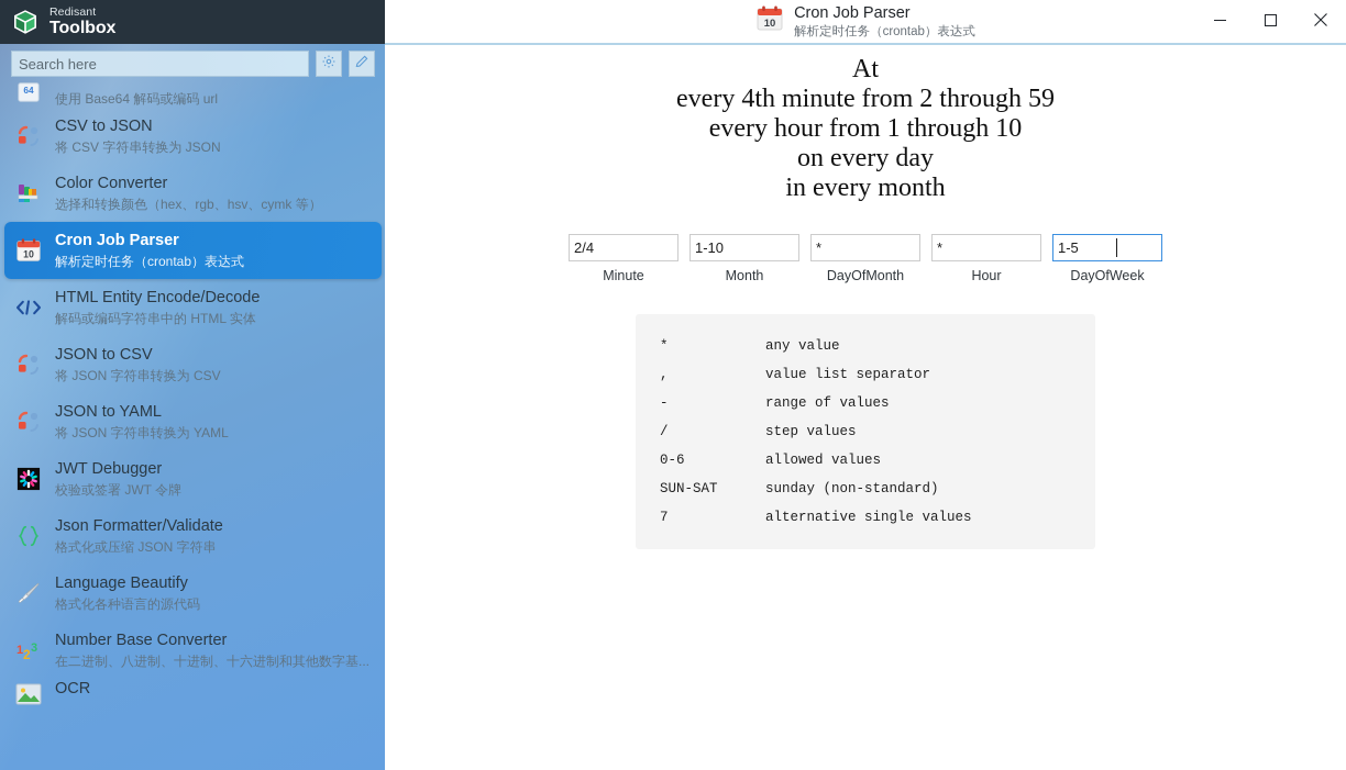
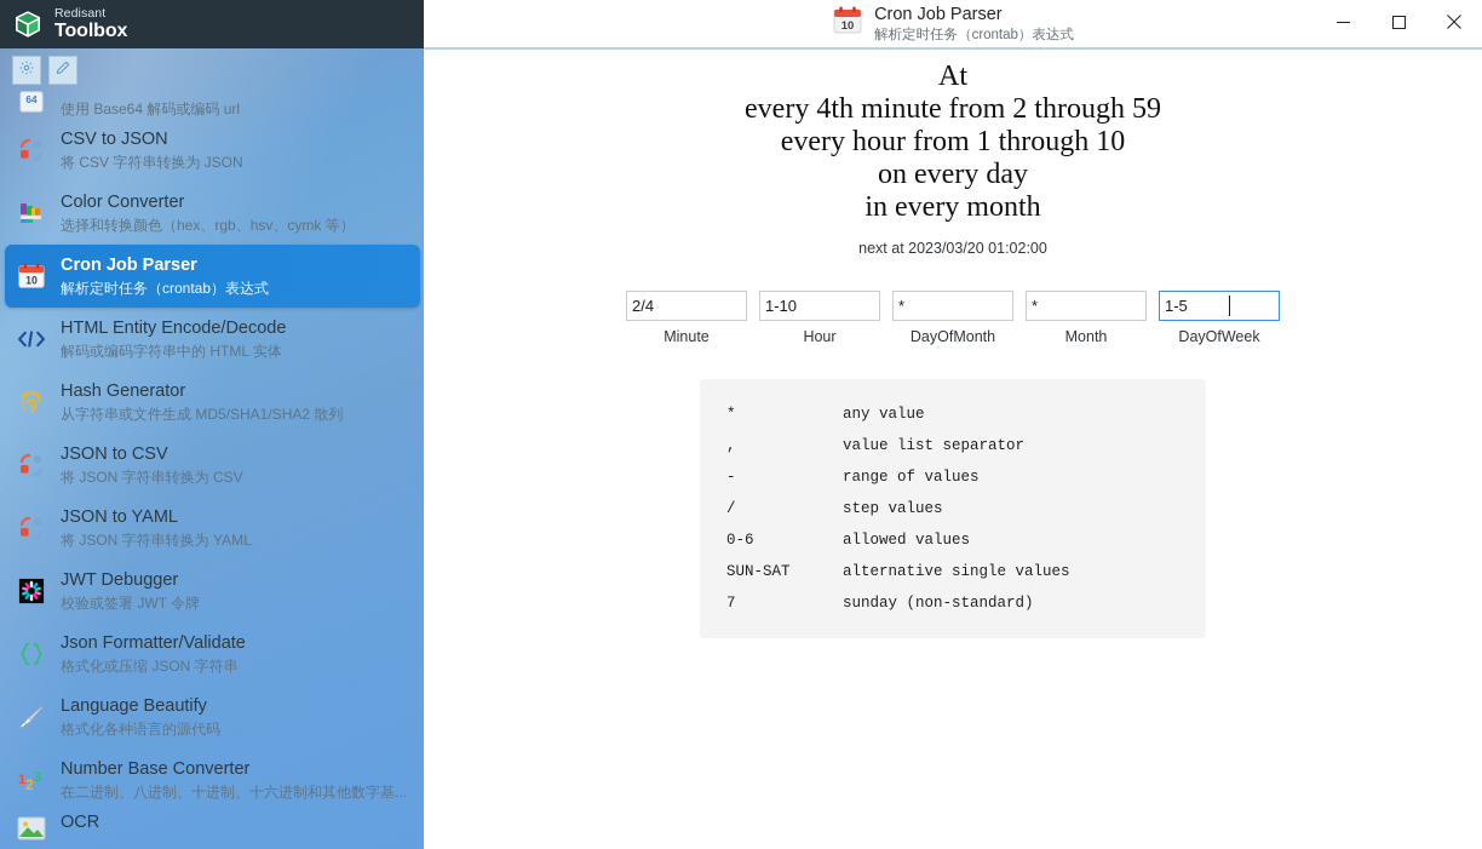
  Redisant
  Toolbox
- Search here
  64
  使用 Base64 解码或编码 url
  CSV to JSON
  将 CSV 字符串转换为 JSON
  Color Converter
  选择和转换颜色（hex、rgb、hsv、cymk 等）
  10
  Cron Job Parser
  解析定时任务（crontab）表达式
  HTML Entity Encode/Decode
  解码或编码字符串中的 HTML 实体
+ Hash Generator
+ 从字符串或文件生成 MD5/SHA1/SHA2 散列
  JSON to CSV
  将 JSON 字符串转换为 CSV
  JSON to YAML
  将 JSON 字符串转换为 YAML
  JWT Debugger
  校验或签署 JWT 令牌
  Json Formatter/Validate
  格式化或压缩 JSON 字符串
  Language Beautify
  格式化各种语言的源代码
  1
  2
  3
  Number Base Converter
  在二进制、八进制、十进制、十六进制和其他数字基...
  OCR
  10
  Cron Job Parser
  解析定时任务（crontab）表达式
  At
  every 4th minute from 2 through 59
  every hour from 1 through 10
  on every day
  in every month
+ next at 2023/03/20 01:02:00
  2/4
  Minute
  1-10
- Month
+ Hour
  *
  DayOfMonth
  *
- Hour
+ Month
  1-5
  DayOfWeek
  *
  any value
  ,
  value list separator
  -
  range of values
  /
  step values
  0-6
  allowed values
  SUN-SAT
- sunday (non-standard)
+ alternative single values
  7
- alternative single values
+ sunday (non-standard)
